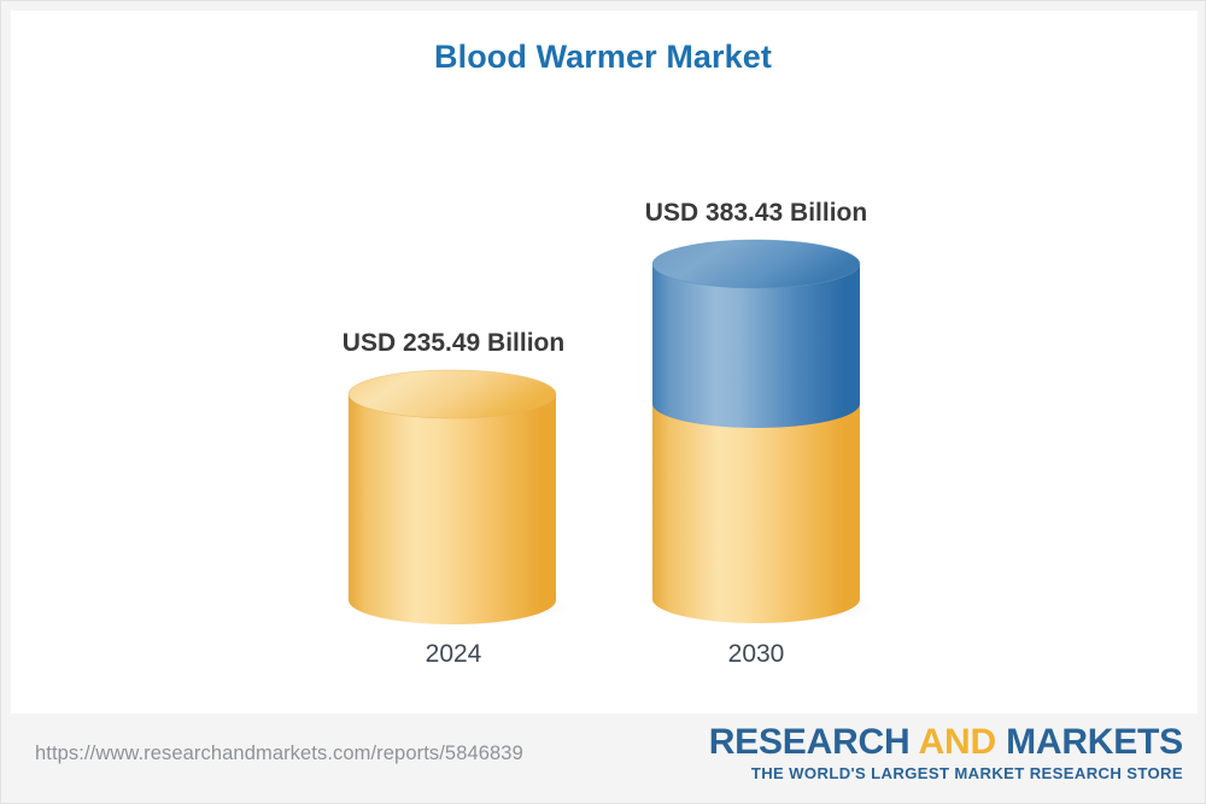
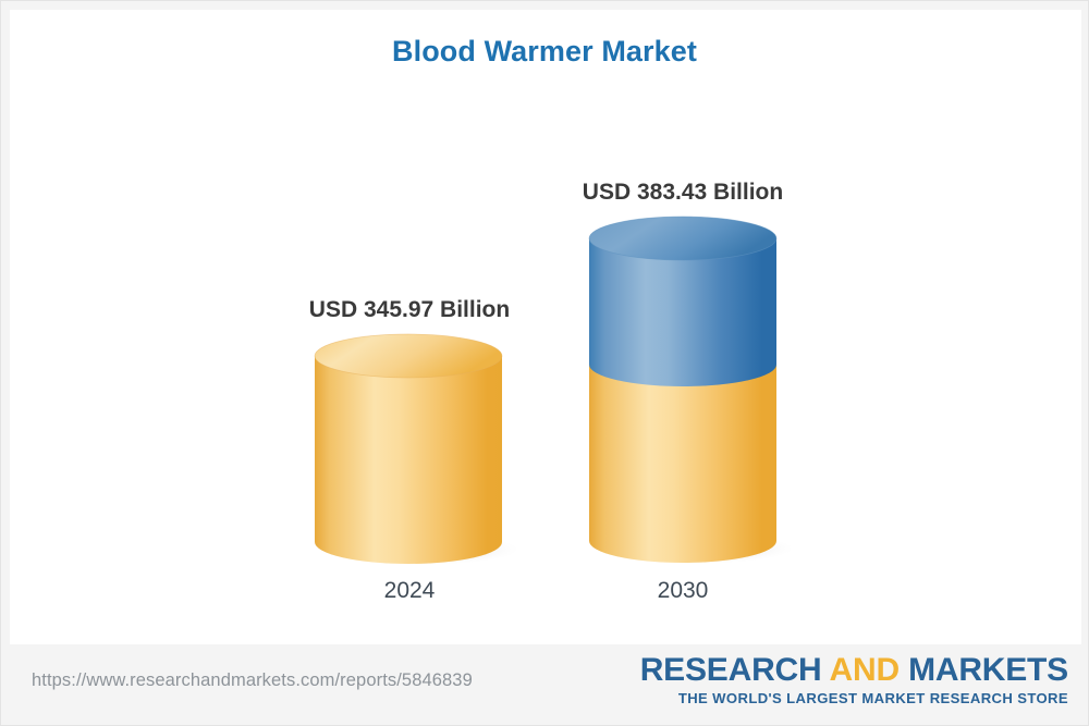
  Blood Warmer Market
- USD 235.49 Billion
+ USD 345.97 Billion
  2024
  USD 383.43 Billion
  2030
  https://www.researchandmarkets.com/reports/5846839
  RESEARCH AND MARKETS
  THE WORLD'S LARGEST MARKET RESEARCH STORE
